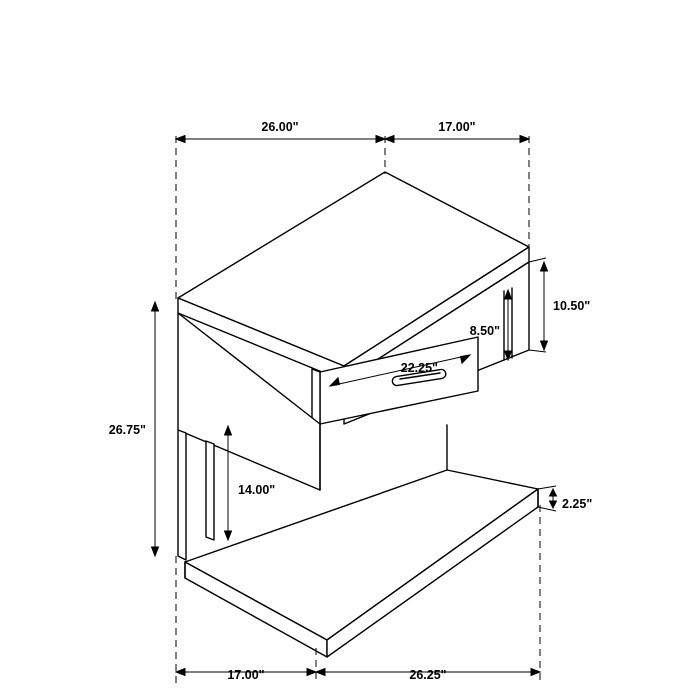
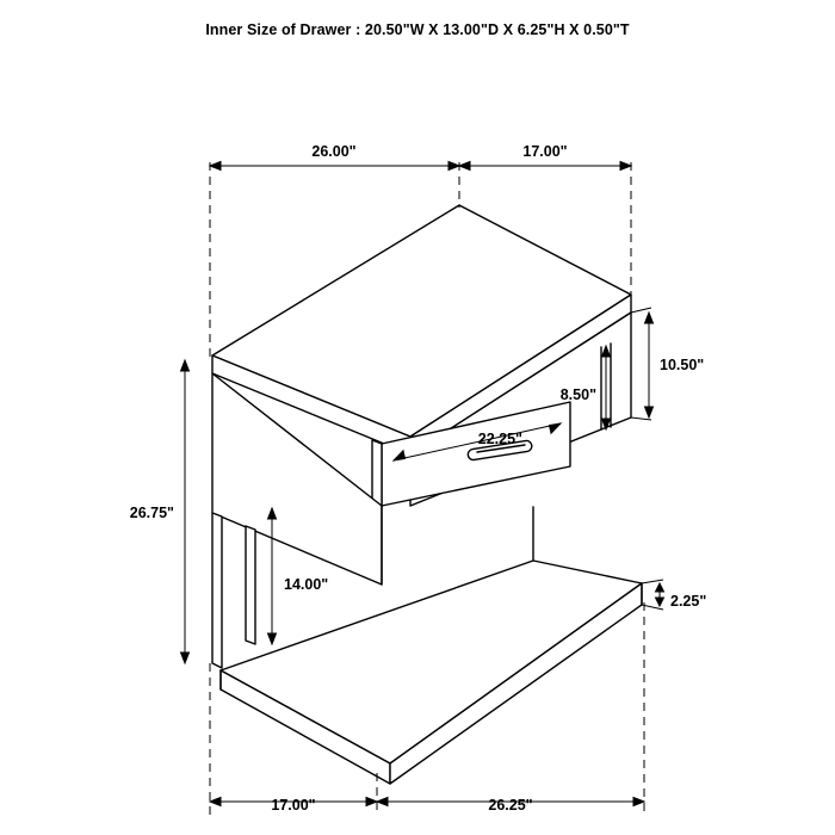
+ Inner Size of Drawer : 20.50"W X 13.00"D X 6.25"H X 0.50"T
  26.00"
  17.00"
  10.50"
  8.50"
  22.25"
  26.75"
  14.00"
  2.25"
  17.00"
  26.25"
